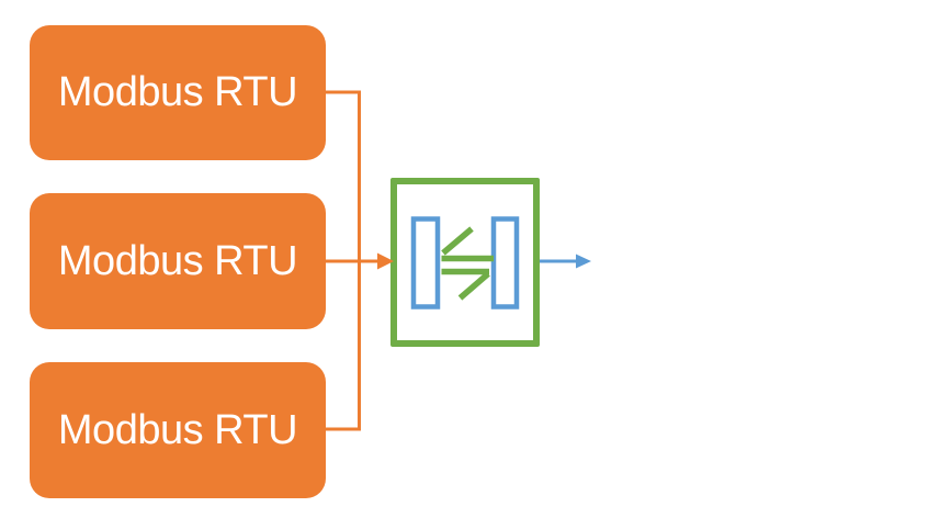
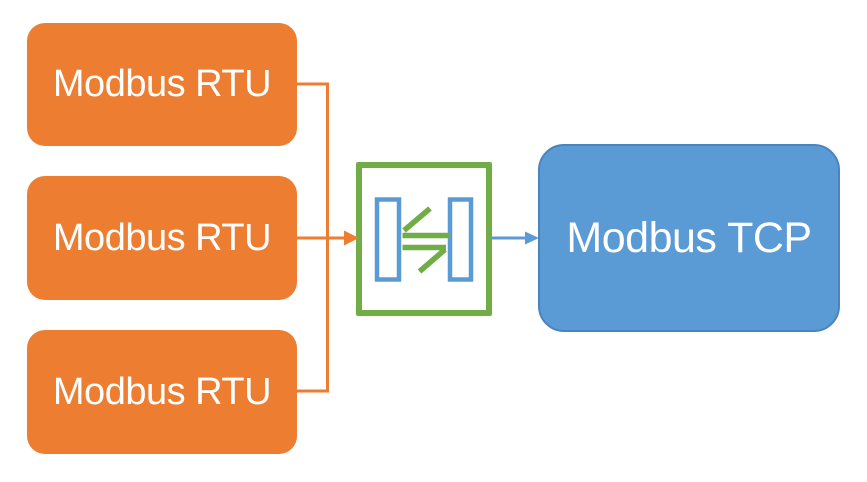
  Modbus RTU
  Modbus RTU
  Modbus RTU
+ Modbus TCP
